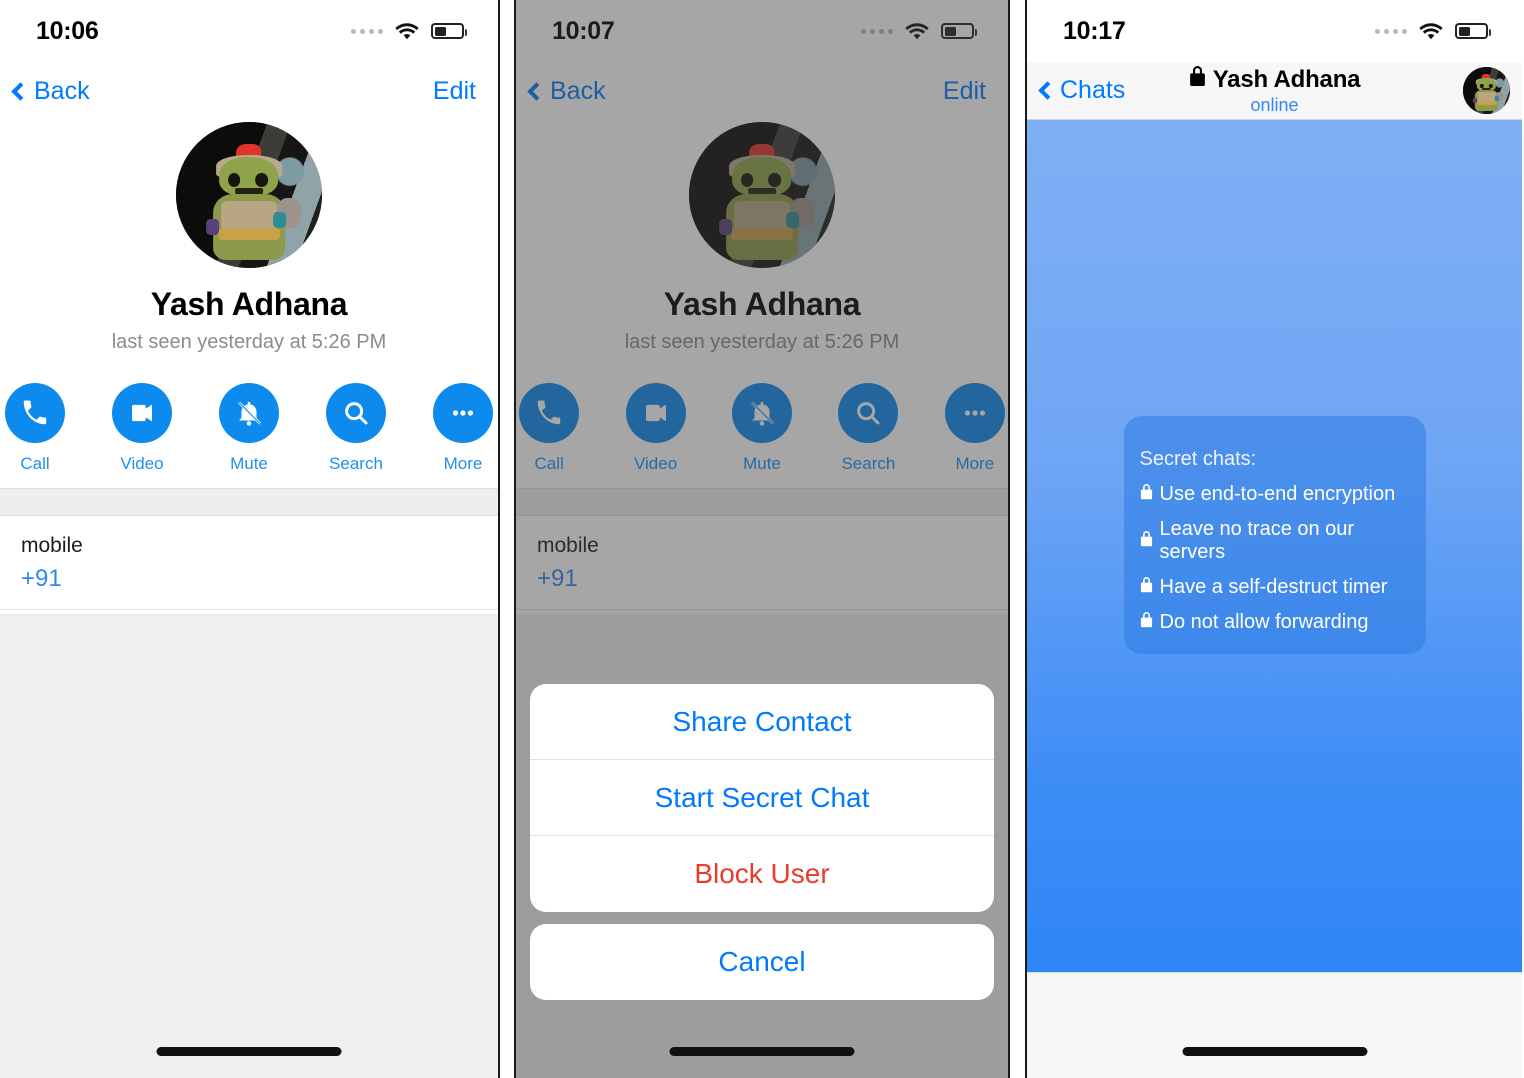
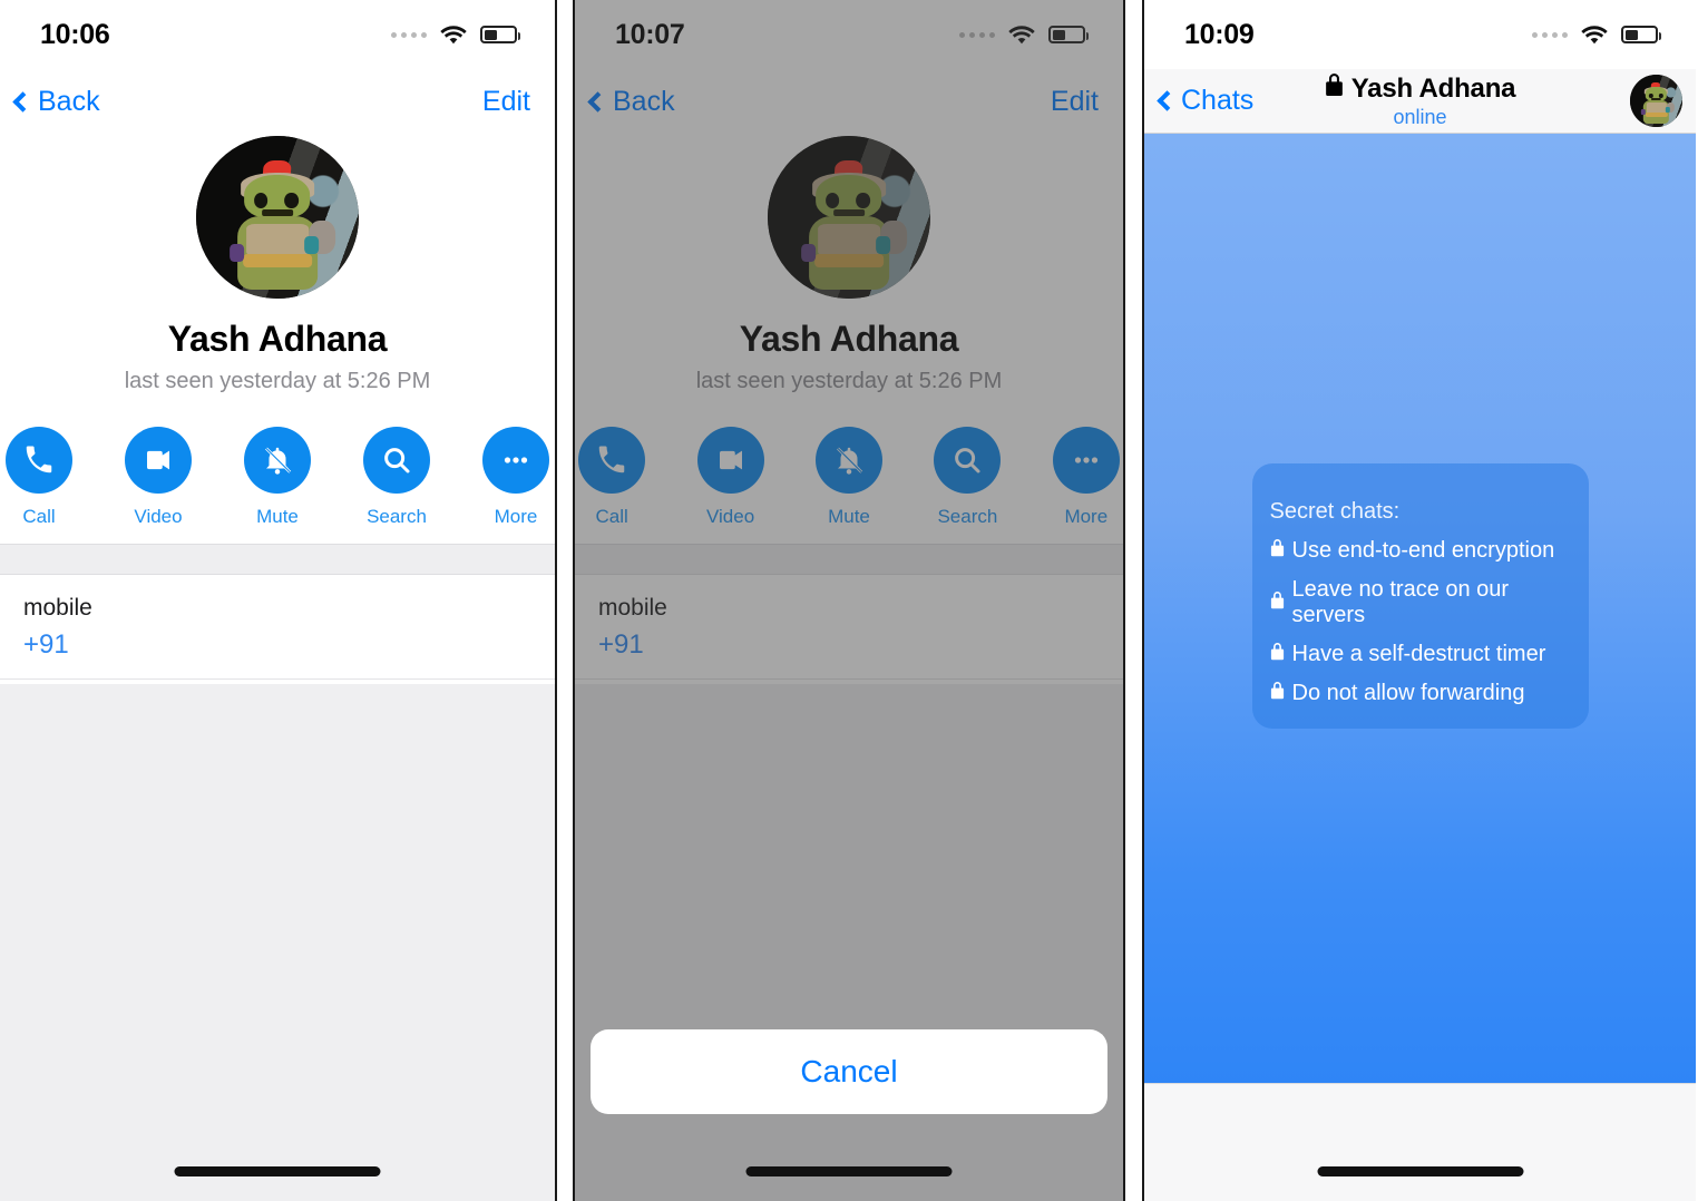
  10:06
  Back
  Edit
  Yash Adhana
  last seen yesterday at 5:26 PM
  Call
  Video
  Mute
  Search
  More
  mobile
  +91
  10:07
  Back
  Edit
  Yash Adhana
  last seen yesterday at 5:26 PM
  Call
  Video
  Mute
  Search
  More
  mobile
  +91
- Share Contact
- Start Secret Chat
- Block User
  Cancel
- 10:17
+ 10:09
  Chats
  Yash Adhana
  online
  Secret chats:
  Use end-to-end encryption
  Leave no trace on our servers
  Have a self-destruct timer
  Do not allow forwarding
